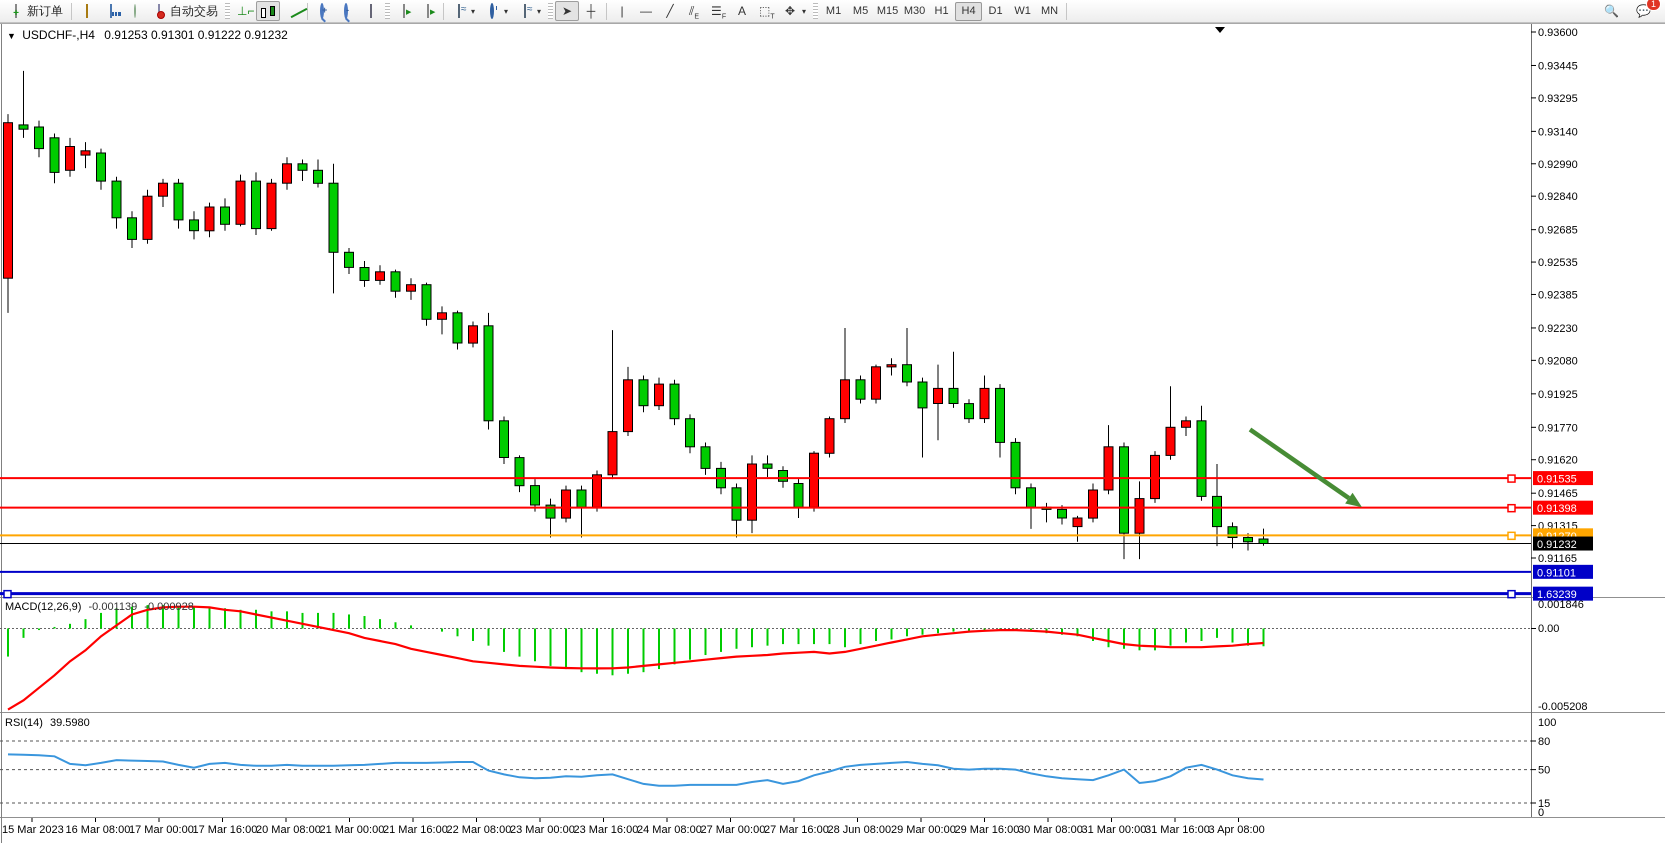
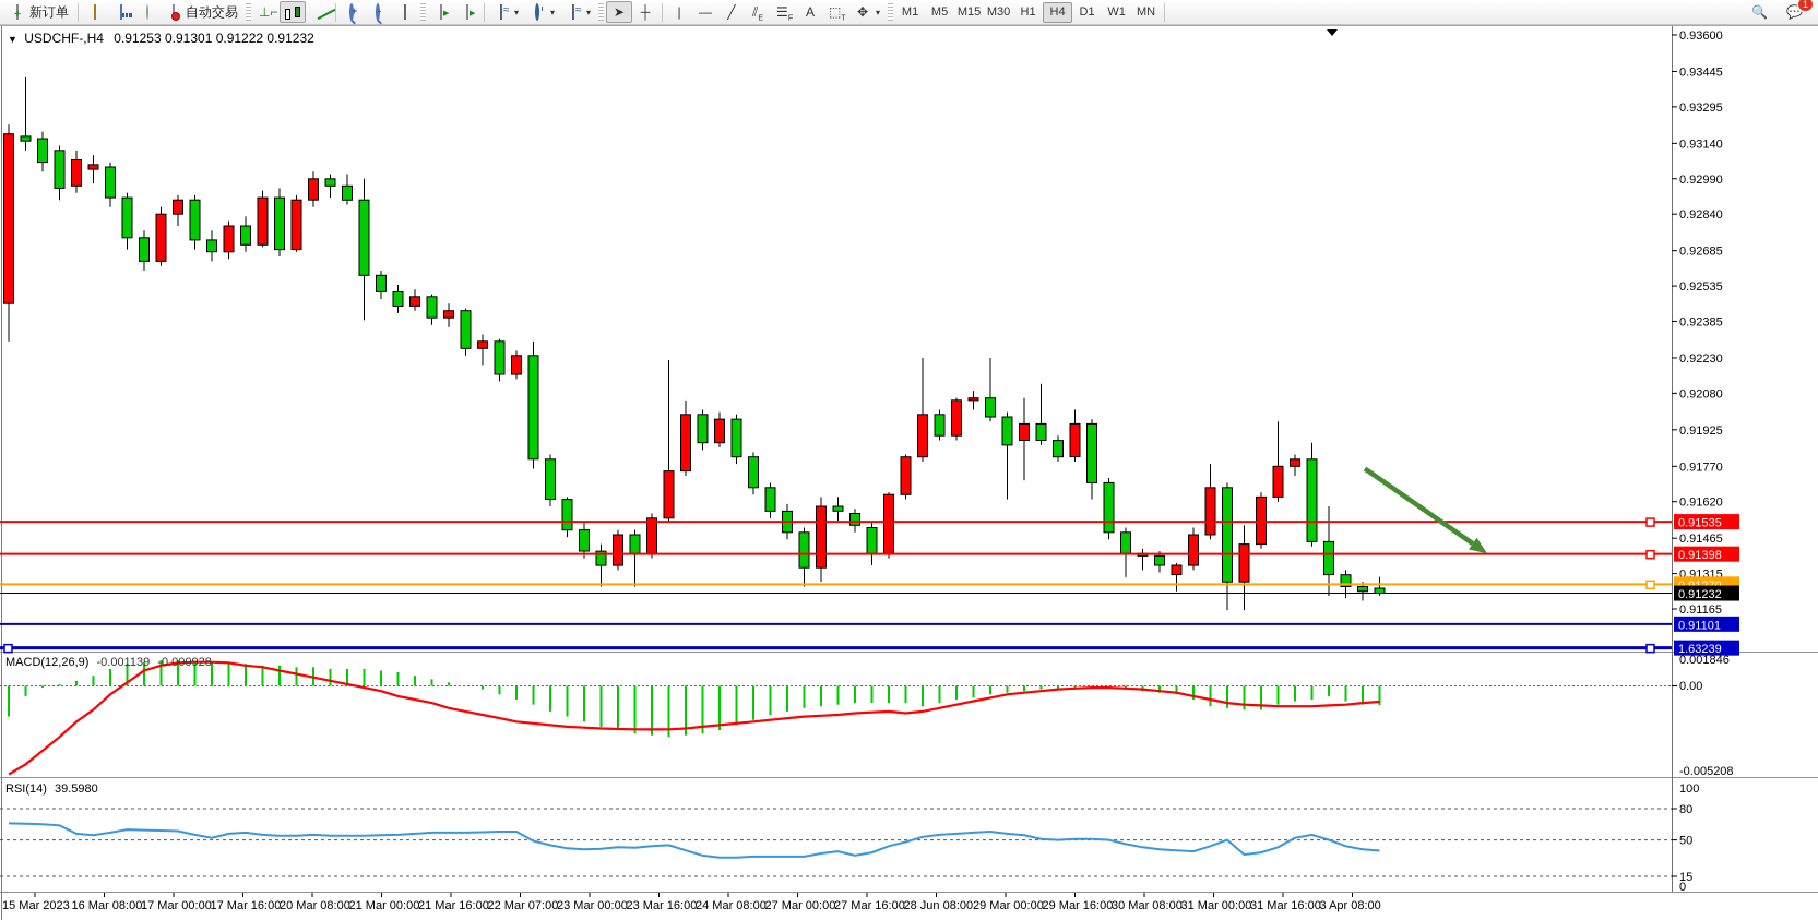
  0.93600
  0.93445
  0.93295
  0.93140
  0.92990
  0.92840
  0.92685
  0.92535
  0.92385
  0.92230
  0.92080
  0.91925
  0.91770
  0.91620
  0.91465
  0.91315
  0.91165
  0.91535
  0.91398
  0.91101
  1.63239
  0.91232
  0.001846
  0.00
  -0.005208
  100
  80
  50
  15
  0
  15 Mar 2023
  16 Mar 08:00
  17 Mar 00:00
  17 Mar 16:00
  20 Mar 08:00
  21 Mar 00:00
  21 Mar 16:00
- 22 Mar 08:00
+ 22 Mar 07:00
  23 Mar 00:00
  23 Mar 16:00
  24 Mar 08:00
  27 Mar 00:00
  27 Mar 16:00
  28 Jun 08:00
  29 Mar 00:00
  29 Mar 16:00
  30 Mar 08:00
  31 Mar 00:00
  31 Mar 16:00
  3 Apr 08:00
  新订单
  自动交易
  ⊥⌐
  +
  -
  ▾
  ▾
  ▾
  ➤
  ┼
  |
  —
  ╱
  A
  ✥
  ▾
  M1
  M5
  M15
  M30
  H1
  H4
  D1
  W1
  MN
  🔍
  💬
  1
  ▼ USDCHF-,H4 0.91253 0.91301 0.91222 0.91232
  MACD(12,26,9) -0.001139 -0.000928
  RSI(14) 39.5980
